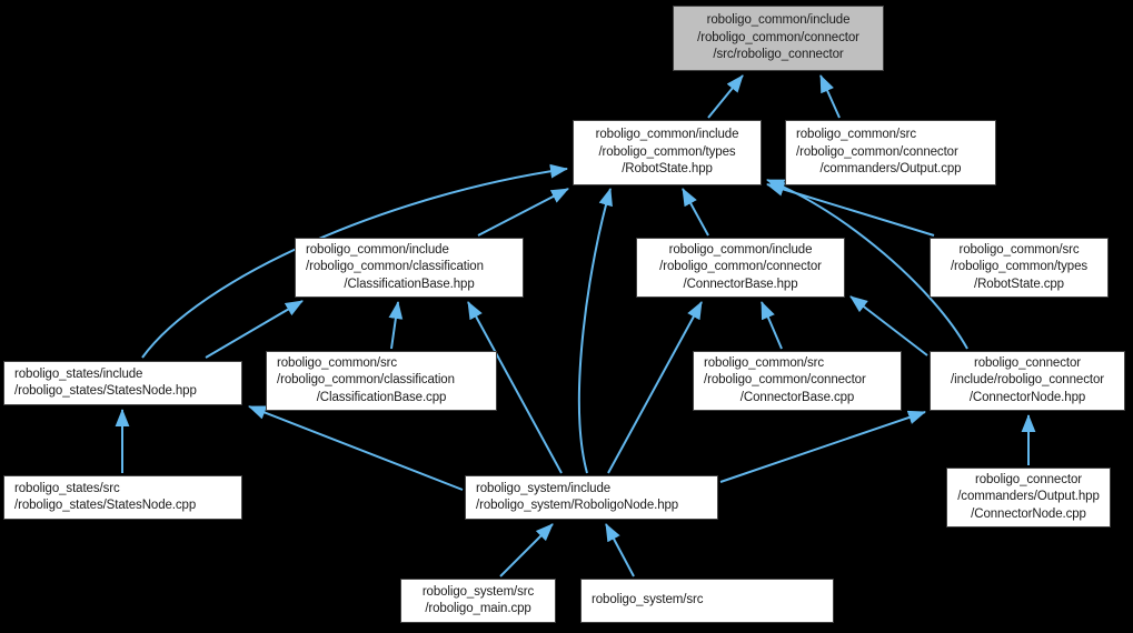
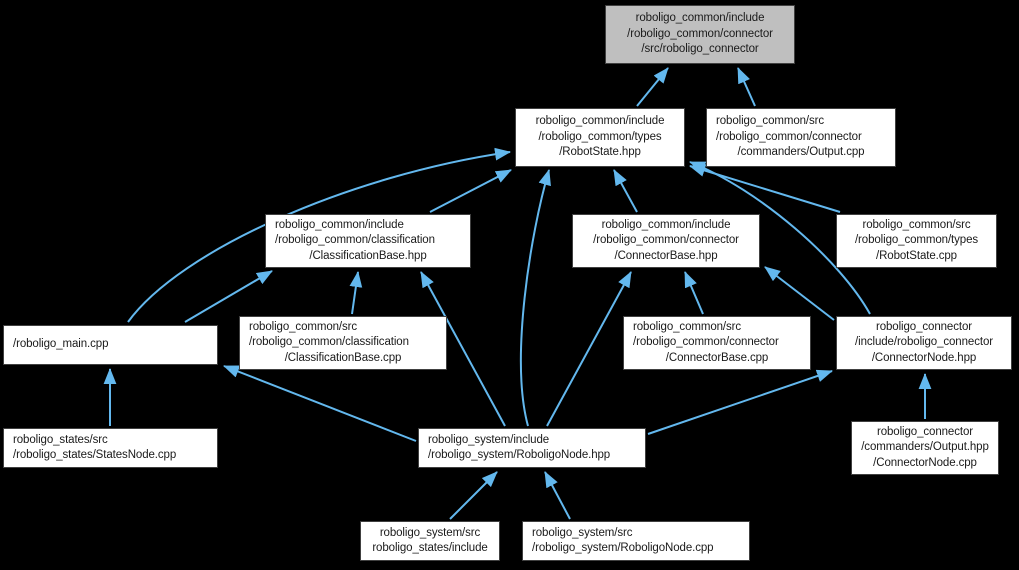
  roboligo_common/include
  /roboligo_common/connector
  /src/roboligo_connector
  roboligo_common/include
  /roboligo_common/types
  /RobotState.hpp
  roboligo_common/src
  /roboligo_common/connector
  /commanders/Output.cpp
  roboligo_common/include
  /roboligo_common/classification
  /ClassificationBase.hpp
  roboligo_common/include
  /roboligo_common/connector
  /ConnectorBase.hpp
  roboligo_common/src
  /roboligo_common/types
  /RobotState.cpp
- roboligo_states/include
+ /roboligo_main.cpp
- /roboligo_states/StatesNode.hpp
  roboligo_common/src
  /roboligo_common/classification
  /ClassificationBase.cpp
  roboligo_common/src
  /roboligo_common/connector
  /ConnectorBase.cpp
  roboligo_connector
  /include/roboligo_connector
  /ConnectorNode.hpp
  roboligo_states/src
  /roboligo_states/StatesNode.cpp
  roboligo_system/include
  /roboligo_system/RoboligoNode.hpp
  roboligo_connector
  /commanders/Output.hpp
  /ConnectorNode.cpp
  roboligo_system/src
- /roboligo_main.cpp
+ roboligo_states/include
  roboligo_system/src
+ /roboligo_system/RoboligoNode.cpp
